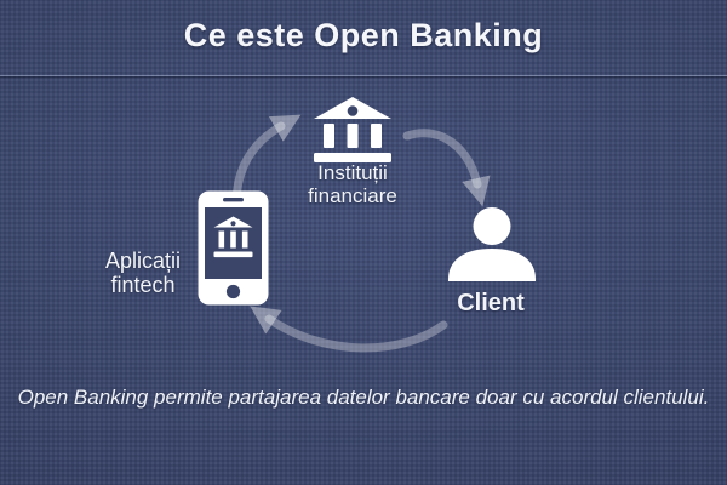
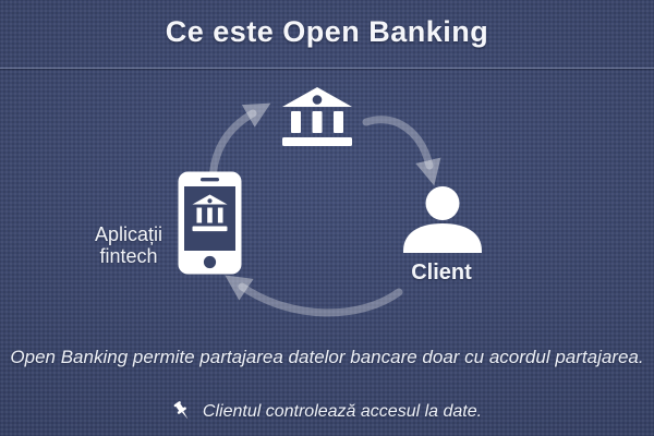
  Ce este Open Banking
- Instituții financiare
  Aplicații fintech
  Client
- Open Banking permite partajarea datelor bancare doar cu acordul clientului.
+ Open Banking permite partajarea datelor bancare doar cu acordul partajarea.
+ Clientul controlează accesul la date.
